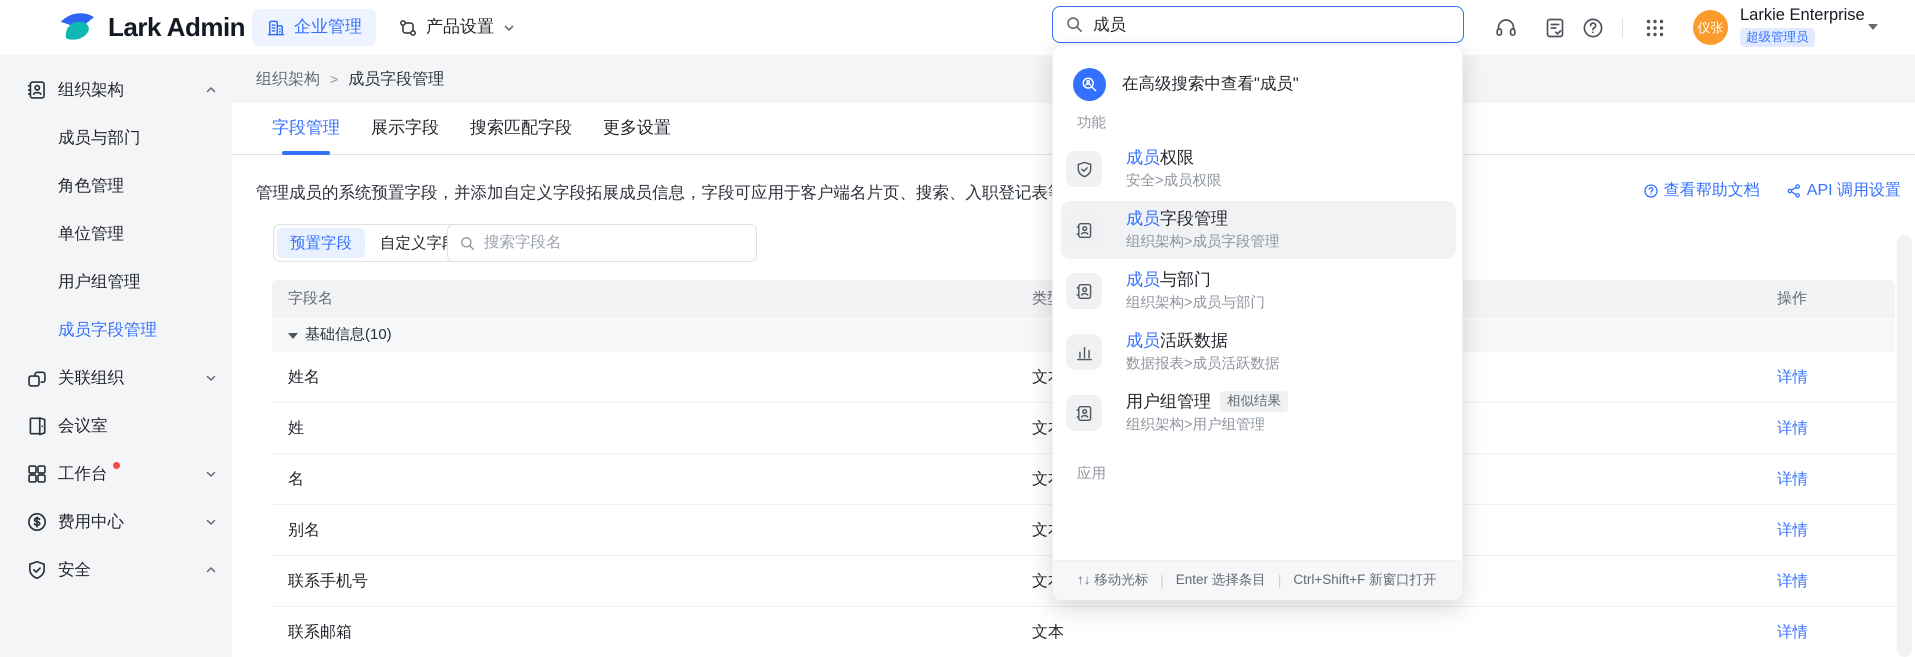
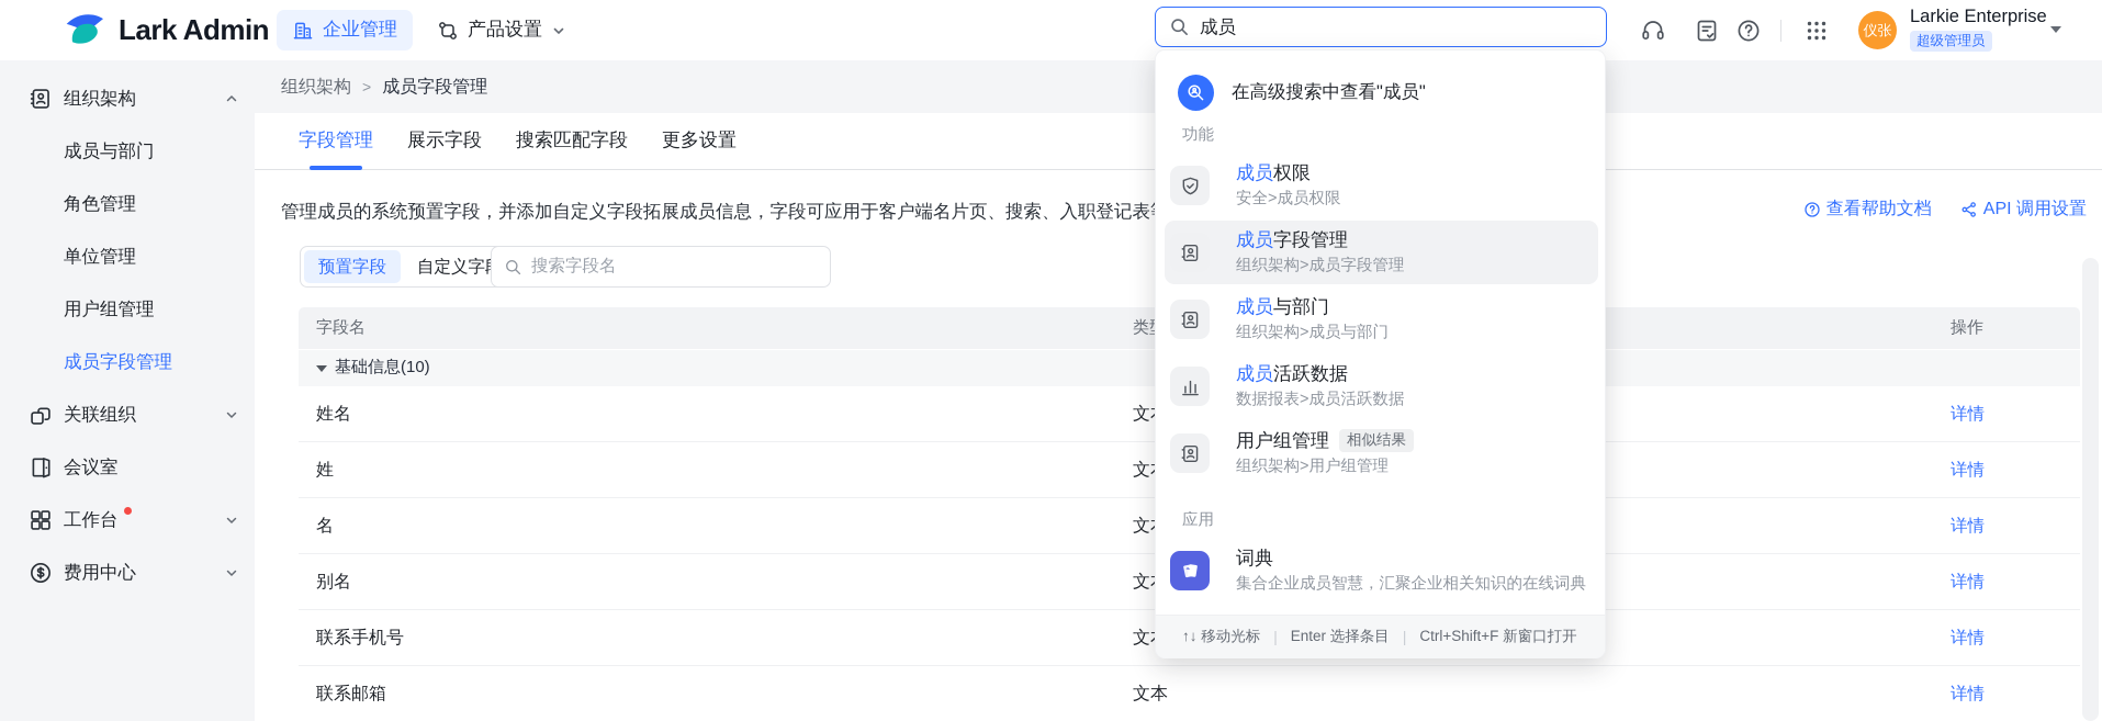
  Lark Admin
  企业管理
  产品设置
  成员
  仪张
  Larkie Enterprise
  超级管理员
  组织架构
  成员与部门
  角色管理
  单位管理
  用户组管理
  成员字段管理
  关联组织
  会议室
  工作台
  费用中心
- 安全
  组织架构
  >
  成员字段管理
  字段管理
  展示字段
  搜索匹配字段
  更多设置
  管理成员的系统预置字段，并添加自定义字段拓展成员信息，字段可应用于客户端名片页、搜索、入职登记表
  查看帮助文档
  API 调用设置
  预置字段
  自定义字
  搜索字段名
  字段名
  操作
  基础信息(10)
  姓名
  详情
  姓
  详情
  名
  详情
  别名
  详情
  联系手机号
  详情
  联系邮箱
  文本
  详情
  在高级搜索中查看"成员"
  功能
  成员
  权限
  安全>成员权限
  成员
  字段管理
  组织架构>成员字段管理
  成员
  与部门
  组织架构>成员与部门
  成员
  活跃数据
  数据报表>成员活跃数据
  用户组管理
  相似结果
  组织架构>用户组管理
  应用
+ 词典
+ 集合企业成员智慧，汇聚企业相关知识的在线词典
  ↑↓ 移动光标
  |
  Enter 选择条目
  |
  Ctrl+Shift+F 新窗口打开
